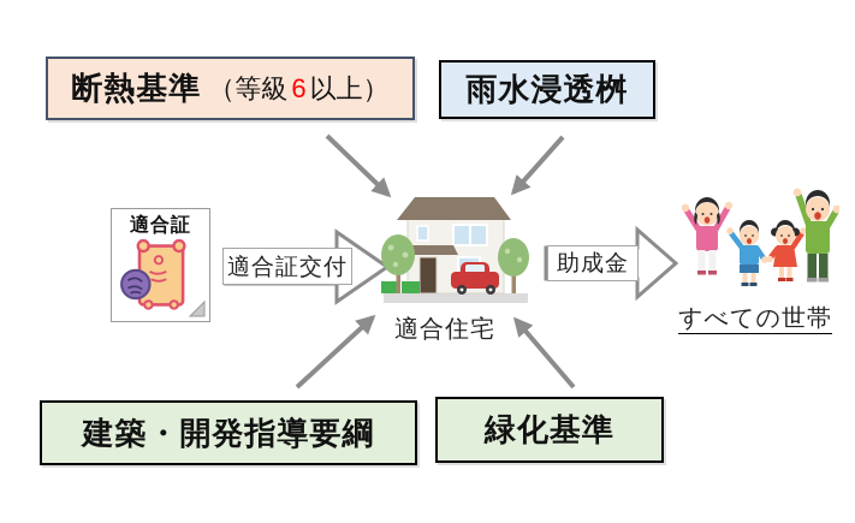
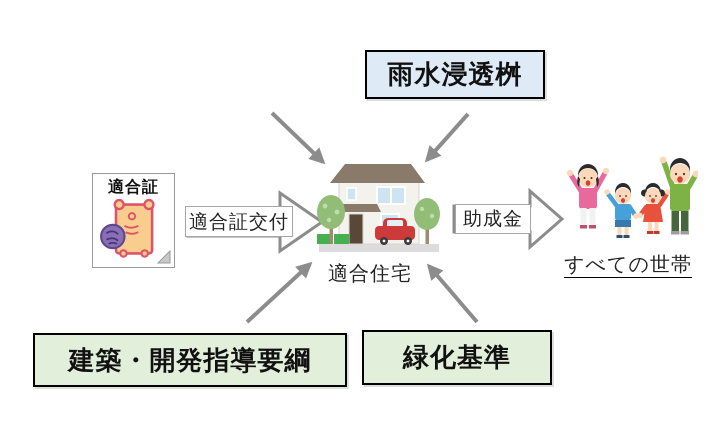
- 断熱基準
- （等級
- 6
- 以上）
  雨水浸透桝
  建築・開発指導要綱
  緑化基準
  適合証
  適合証交付
  適合住宅
  助成金
  すべての世帯
